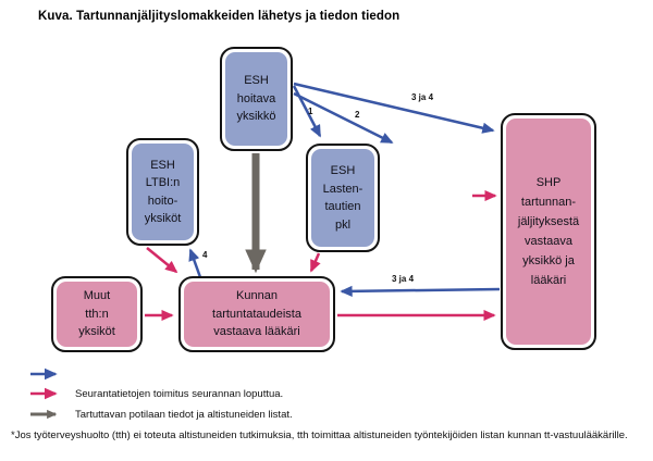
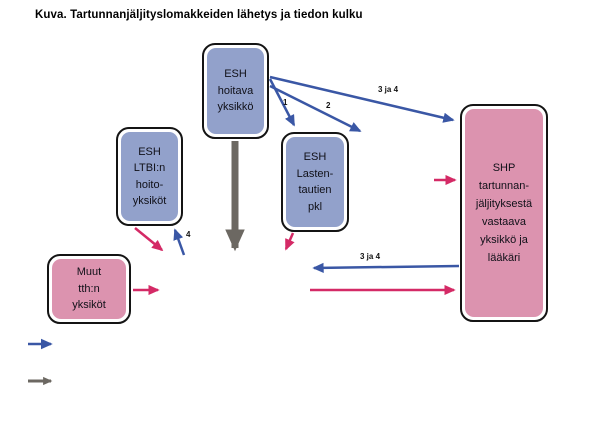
- Kuva. Tartunnanjäljityslomakkeiden lähetys ja tiedon tiedon
+ Kuva. Tartunnanjäljityslomakkeiden lähetys ja tiedon kulku
  1
  2
  3 ja 4
  4
  3 ja 4
  ESH
  hoitava
  yksikkö
  ESH
  LTBI:n
  hoito-
  yksiköt
  ESH
  Lasten-
  tautien
  pkl
  SHP
  tartunnan-
  jäljityksestä
  vastaava
  yksikkö ja
  lääkäri
  Muut
  tth:n
  yksiköt
- Kunnan
- tartuntataudeista
- vastaava lääkäri
- Seurantatietojen toimitus seurannan loputtua.
- Tartuttavan potilaan tiedot ja altistuneiden listat.
- *Jos työterveyshuolto (tth) ei toteuta altistuneiden tutkimuksia, tth toimittaa altistuneiden työntekijöiden listan kunnan tt-vastuulääkärille.
